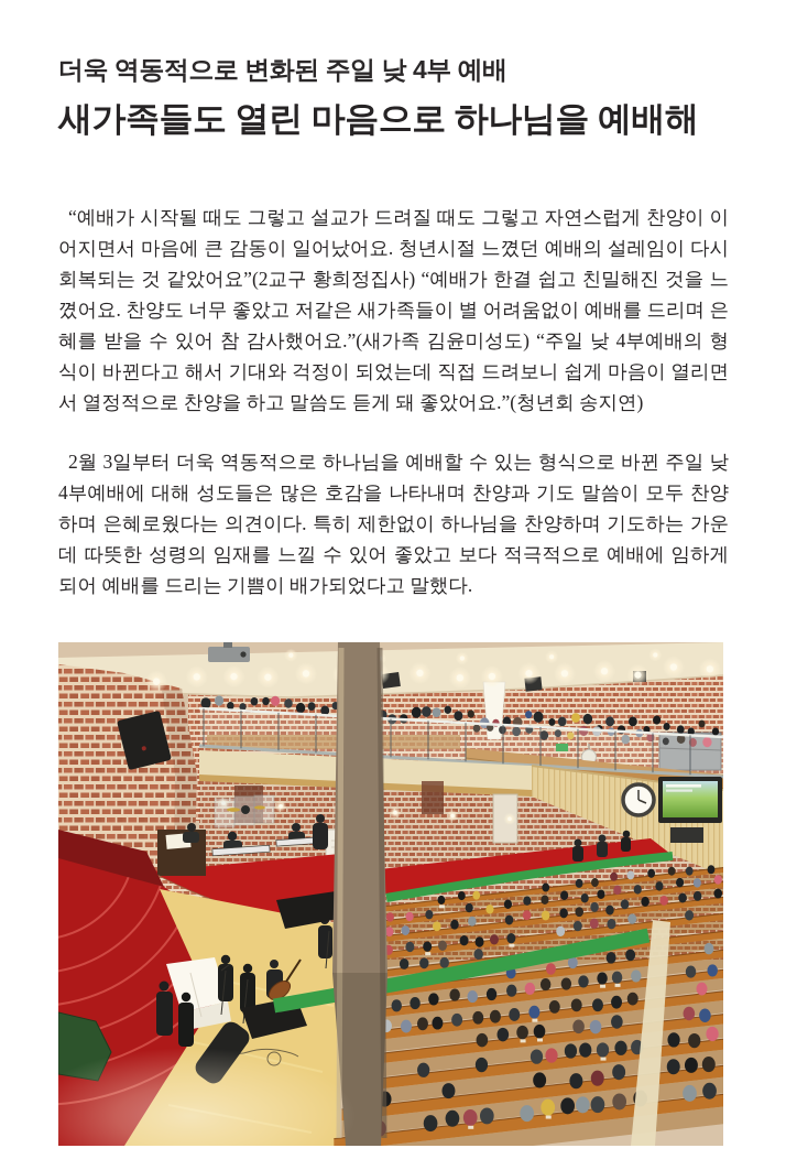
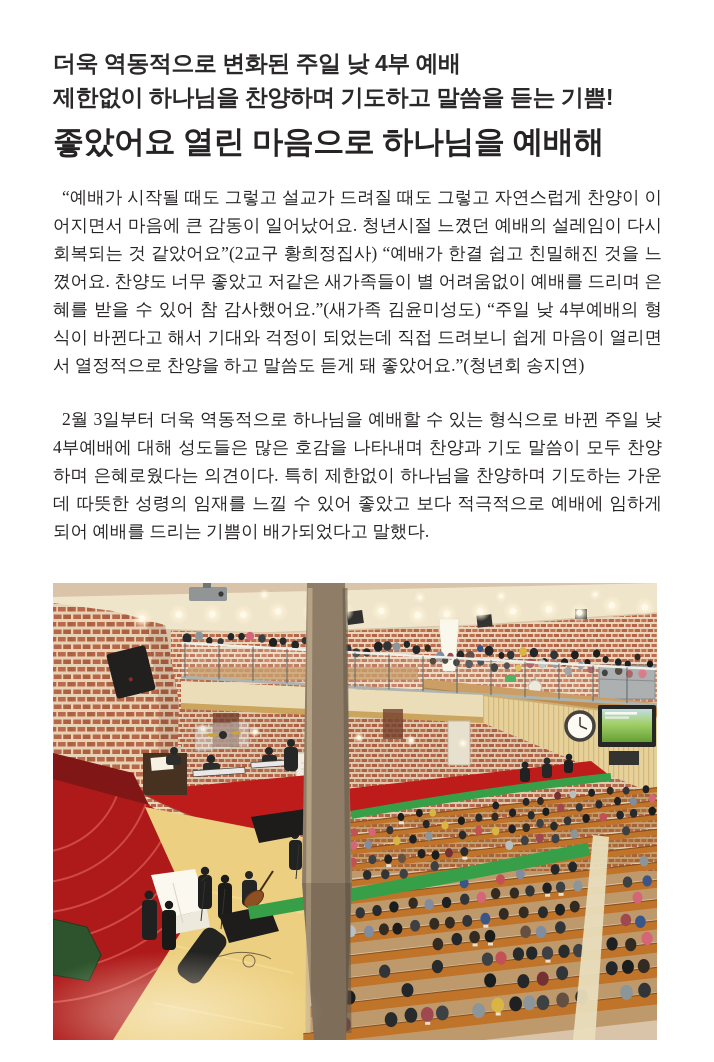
  더욱 역동적으로 변화된 주일 낮 4부 예배
+ 제한없이 하나님을 찬양하며 기도하고 말씀을 듣는 기쁨!
- 새가족들도 열린 마음으로 하나님을 예배해
+ 좋았어요 열린 마음으로 하나님을 예배해
  “예배가 시작될 때도 그렇고 설교가 드려질 때도 그렇고 자연스럽게 찬양이 이어지면서 마음에 큰 감동이 일어났어요. 청년시절 느꼈던 예배의 설레임이 다시 회복되는 것 같았어요”(2교구 황희정집사) “예배가 한결 쉽고 친밀해진 것을 느꼈어요. 찬양도 너무 좋았고 저같은 새가족들이 별 어려움없이 예배를 드리며 은혜를 받을 수 있어 참 감사했어요.”(새가족 김윤미성도) “주일 낮 4부예배의 형식이 바뀐다고 해서 기대와 걱정이 되었는데 직접 드려보니 쉽게 마음이 열리면서 열정적으로 찬양을 하고 말씀도 듣게 돼 좋았어요.”(청년회 송지연)
  2월 3일부터 더욱 역동적으로 하나님을 예배할 수 있는 형식으로 바뀐 주일 낮 4부예배에 대해 성도들은 많은 호감을 나타내며 찬양과 기도 말씀이 모두 찬양하며 은혜로웠다는 의견이다. 특히 제한없이 하나님을 찬양하며 기도하는 가운데 따뜻한 성령의 임재를 느낄 수 있어 좋았고 보다 적극적으로 예배에 임하게 되어 예배를 드리는 기쁨이 배가되었다고 말했다.
